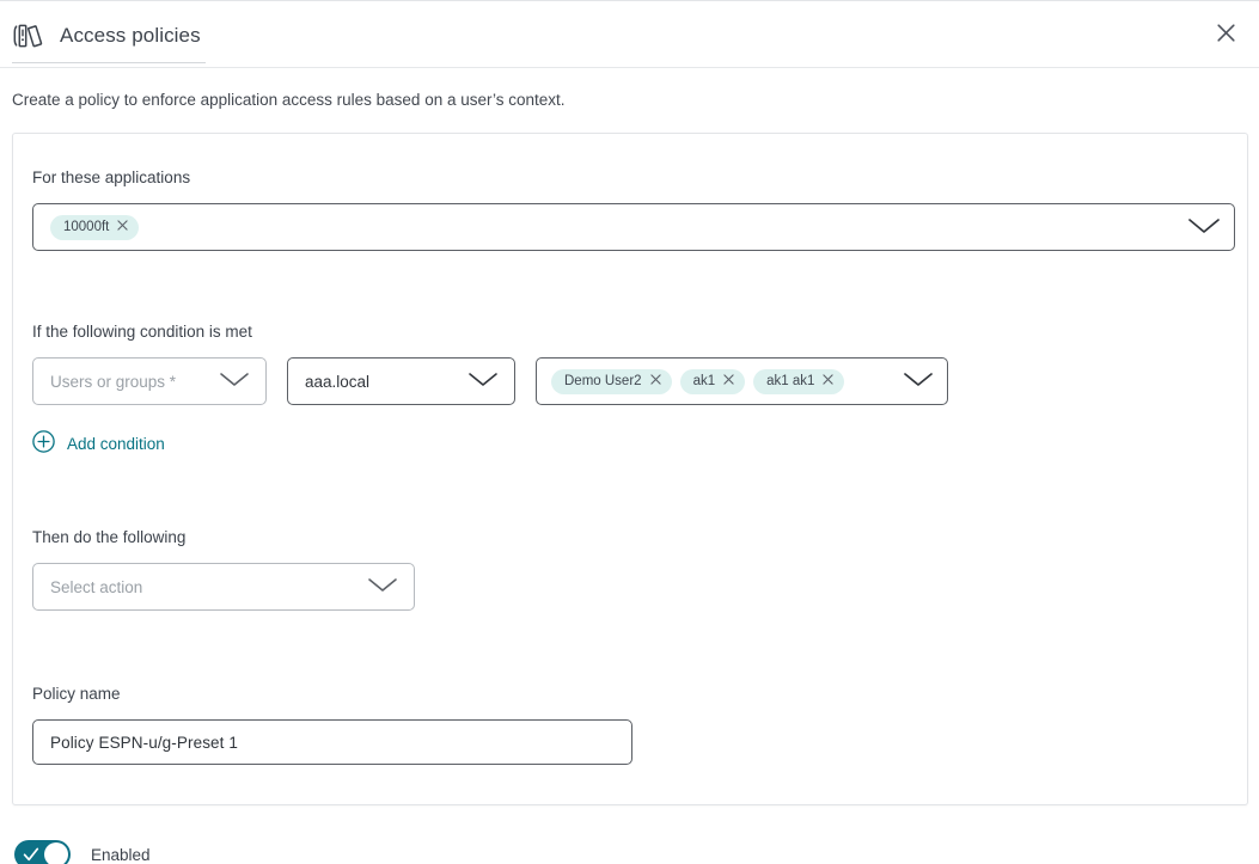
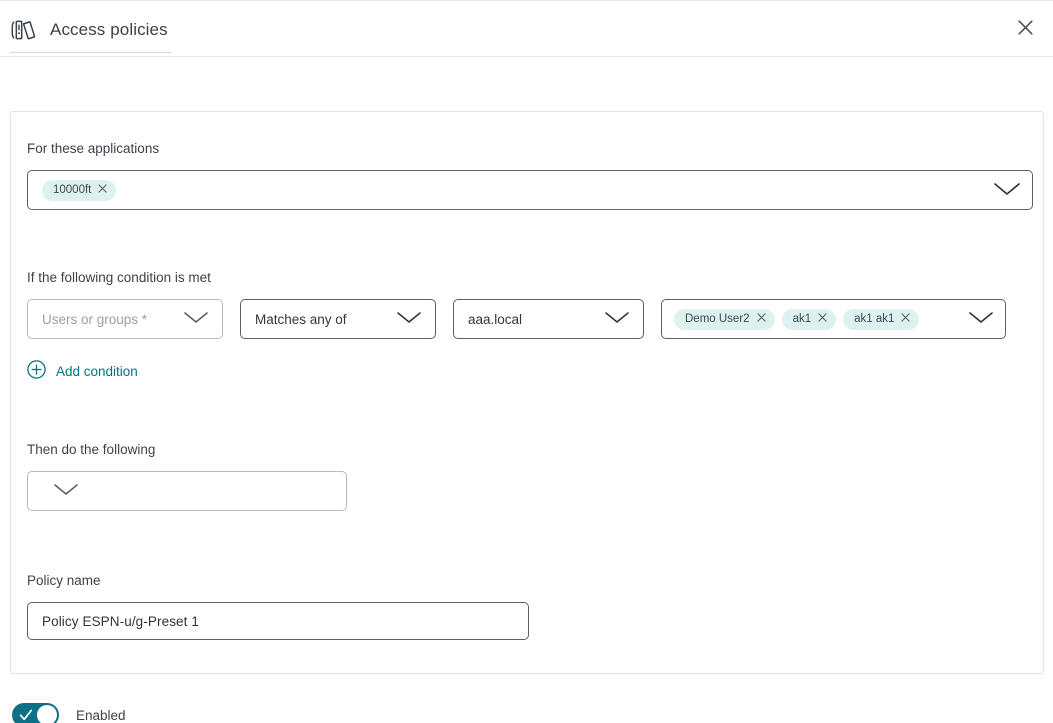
  Access policies
- Create a policy to enforce application access rules based on a user’s context.
  For these applications
  10000ft
  If the following condition is met
  Users or groups *
+ Matches any of
  aaa.local
  Demo User2
  ak1
  ak1 ak1
  Add condition
  Then do the following
- Select action
  Policy name
  Policy ESPN-u/g-Preset 1
  Enabled
